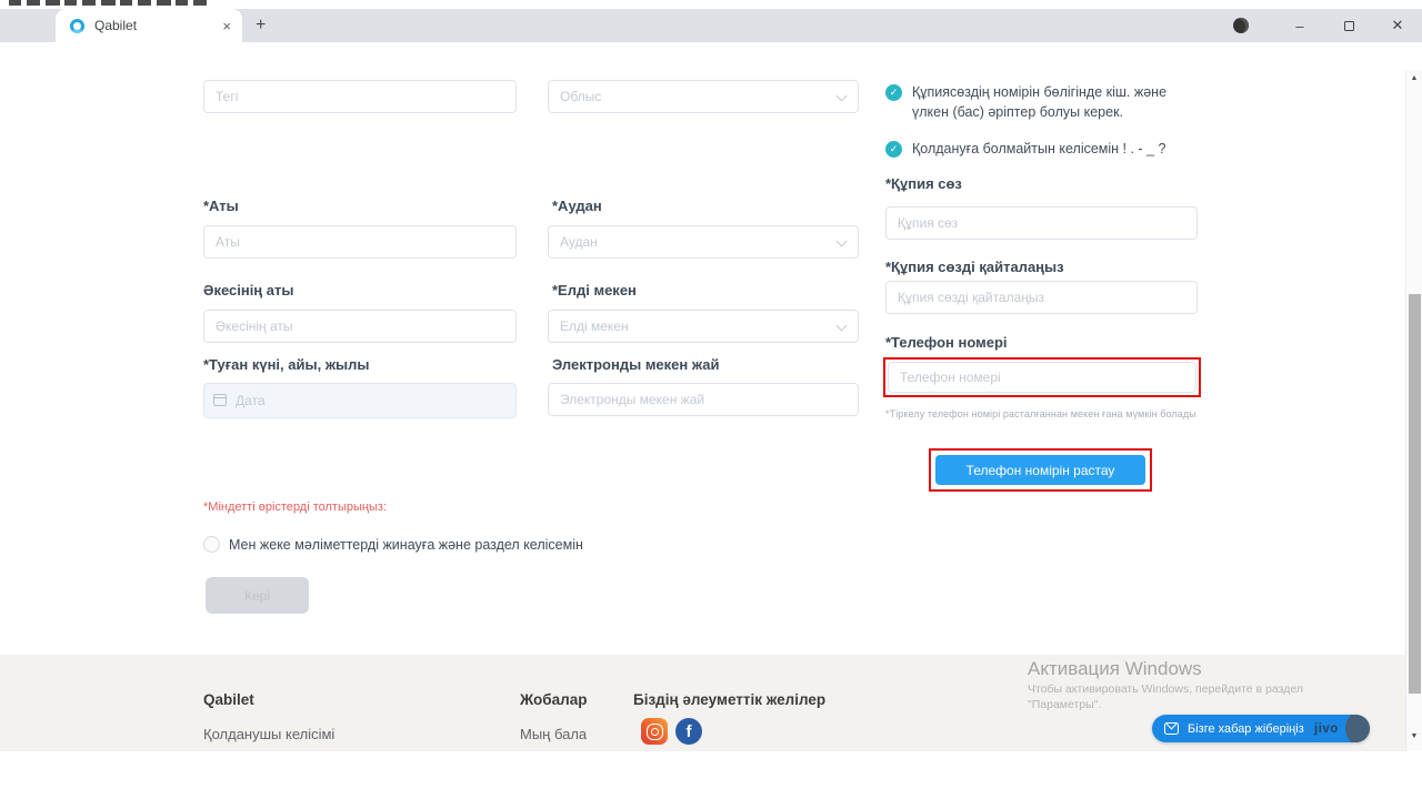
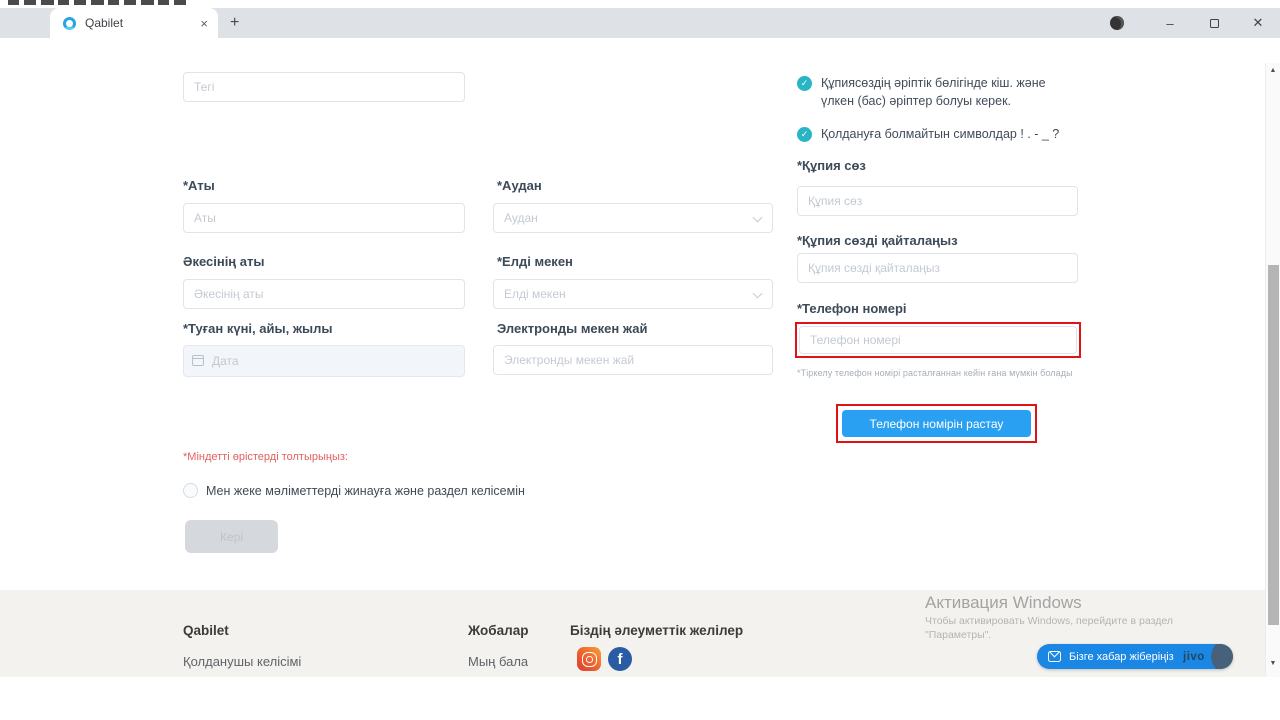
  Qabilet
  ×
  +
  –
  ✕
  Тегі
  *Аты
  Аты
  Әкесінің аты
  Әкесінің аты
  *Туған күні, айы, жылы
  Дата
- Облыс
  *Аудан
  Аудан
  *Елді мекен
  Елді мекен
  Электронды мекен жай
  Электронды мекен жай
  ✓
- Құпиясөздің номірін бөлігінде кіш. және үлкен (бас) әріптер болуы керек.
+ Құпиясөздің әріптік бөлігінде кіш. және үлкен (бас) әріптер болуы керек.
  ✓
- Қолдануға болмайтын келісемін ! . - _ ?
+ Қолдануға болмайтын символдар ! . - _ ?
  *Құпия сөз
  Құпия сөз
  *Құпия сөзді қайталаңыз
  Құпия сөзді қайталаңыз
  *Телефон номері
  Телефон номері
- *Тіркелу телефон номірі расталғаннан мекен ғана мүмкін болады
+ *Тіркелу телефон номірі расталғаннан кейін ғана мүмкін болады
  Телефон номірін растау
  *Міндетті өрістерді толтырыңыз:
  Мен жеке мәліметтерді жинауға және раздел келісемін
  Qabilet
  Қолданушы келісімі
  Жобалар
  Мың бала
  Біздің әлеуметтік желілер
  f
  Активация Windows
  Чтобы активировать Windows, перейдите в раздел
  "Параметры".
  Бізге хабар жіберіңіз
  jivo
